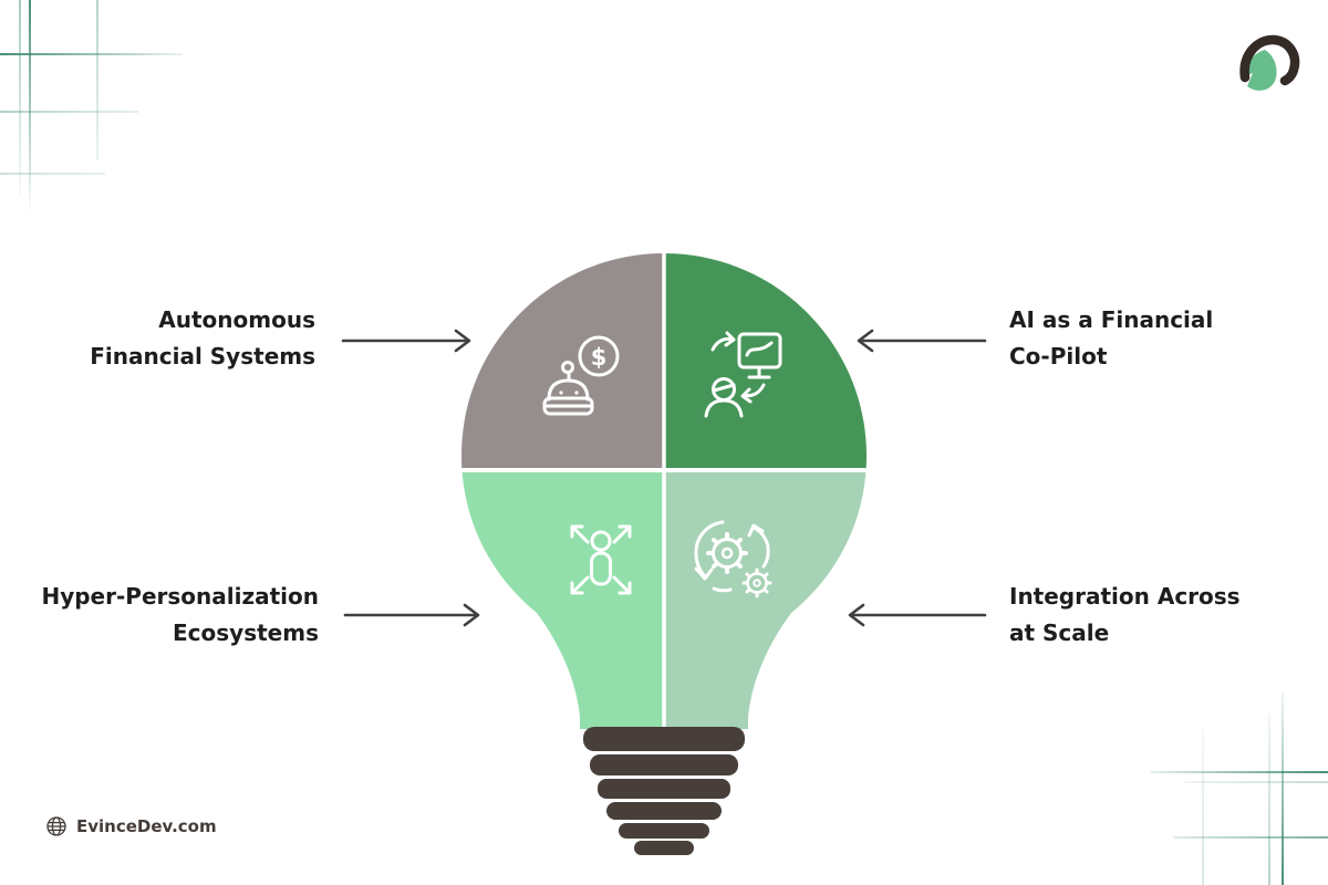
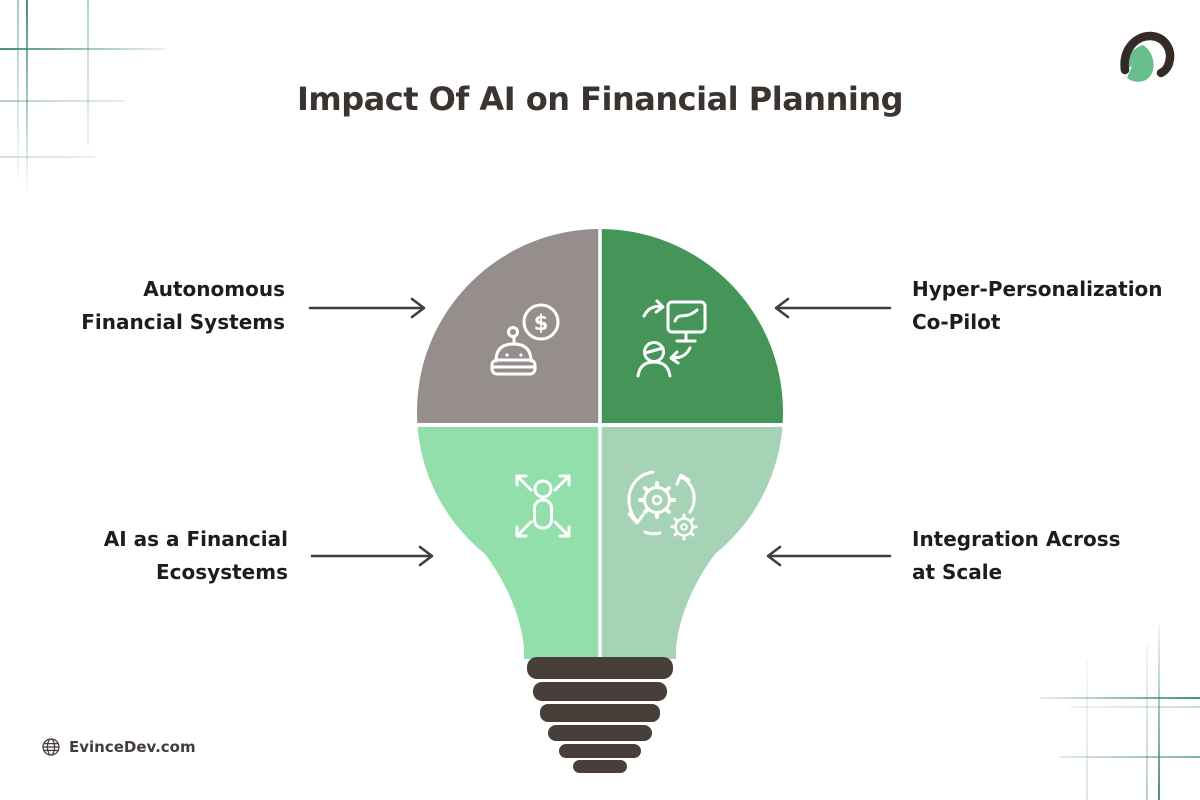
+ Impact Of AI on Financial Planning
  $
  Autonomous
  Financial Systems
- AI as a Financial
+ Hyper-Personalization
  Co-Pilot
- Hyper-Personalization
+ AI as a Financial
  Ecosystems
  Integration Across
  at Scale
  EvinceDev.com
